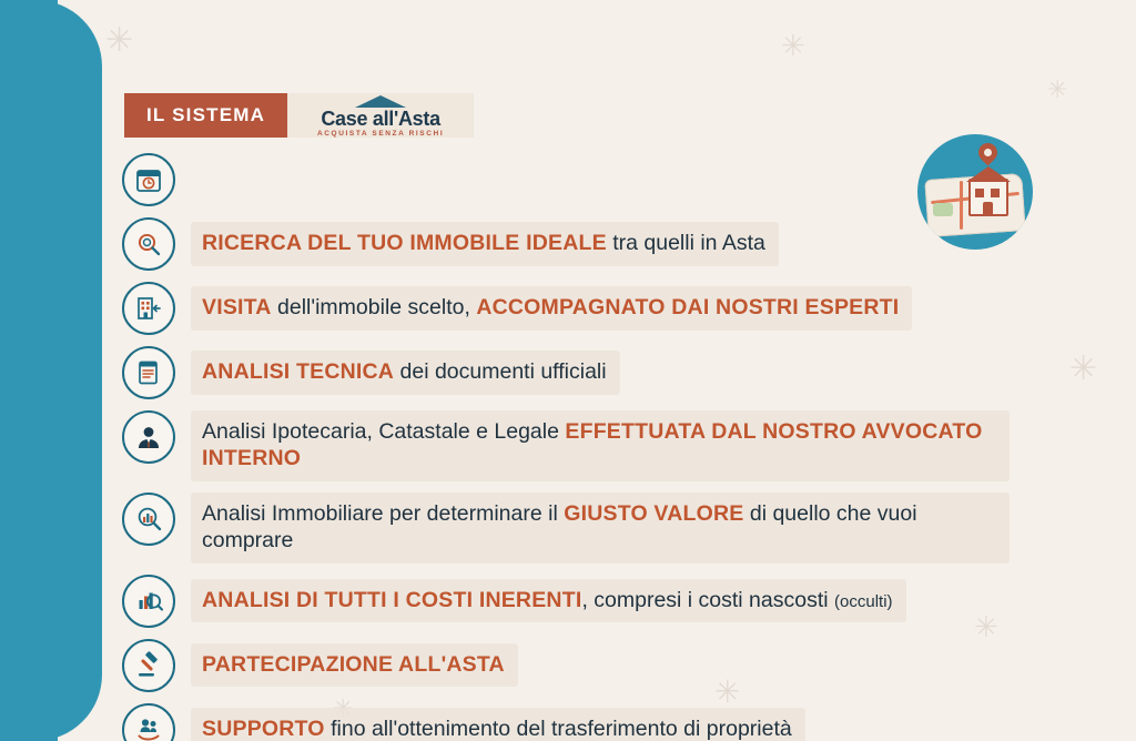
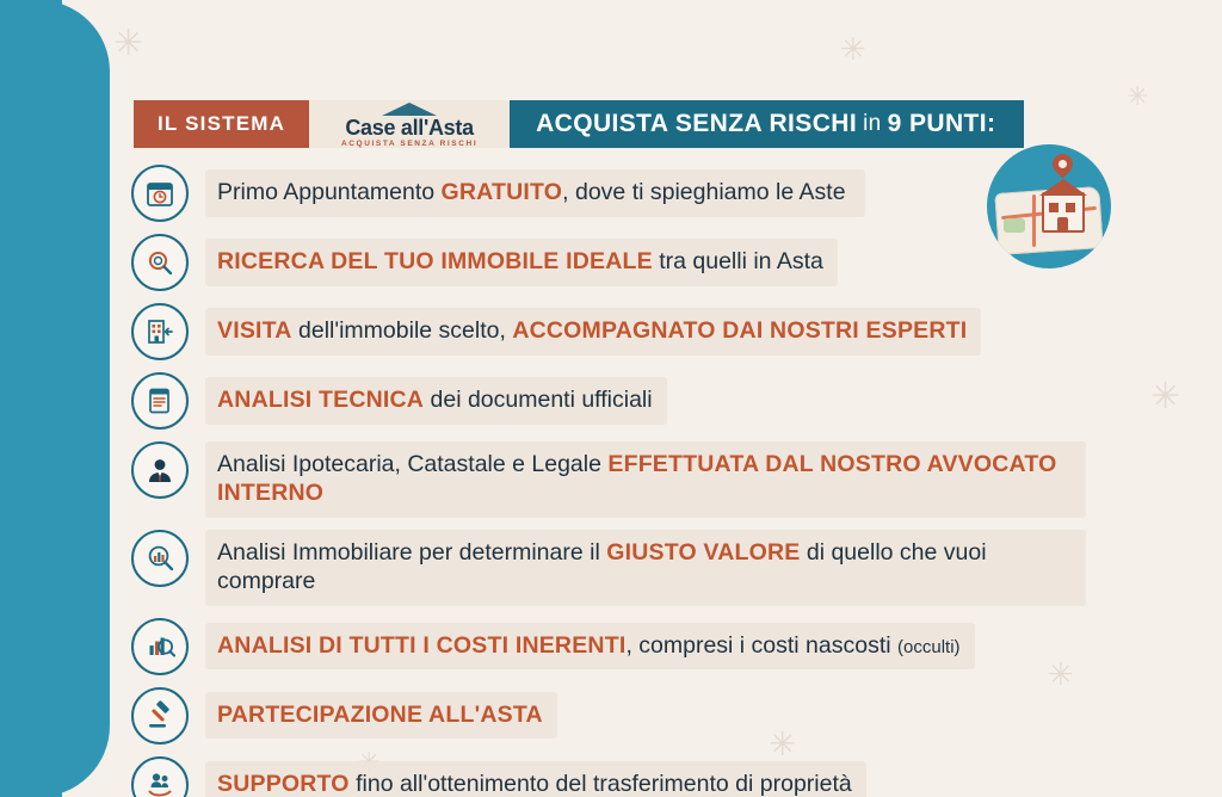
  ✳
  ✳
  ✳
  ✳
  ✳
  ✳
  ✳
  IL SISTEMA
  Case all'Asta
+ ACQUISTA SENZA RISCHI
+ in
+ 9 PUNTI:
+ Primo Appuntamento GRATUITO, dove ti spieghiamo le Aste
  RICERCA DEL TUO IMMOBILE IDEALE tra quelli in Asta
  VISITA dell'immobile scelto, ACCOMPAGNATO DAI NOSTRI ESPERTI
  ANALISI TECNICA dei documenti ufficiali
  Analisi Ipotecaria, Catastale e Legale EFFETTUATA DAL NOSTRO AVVOCATO INTERNO
  Analisi Immobiliare per determinare il GIUSTO VALORE di quello che vuoi comprare
  ANALISI DI TUTTI I COSTI INERENTI, compresi i costi nascosti (occulti)
  PARTECIPAZIONE ALL'ASTA
  SUPPORTO fino all'ottenimento del trasferimento di proprietà
